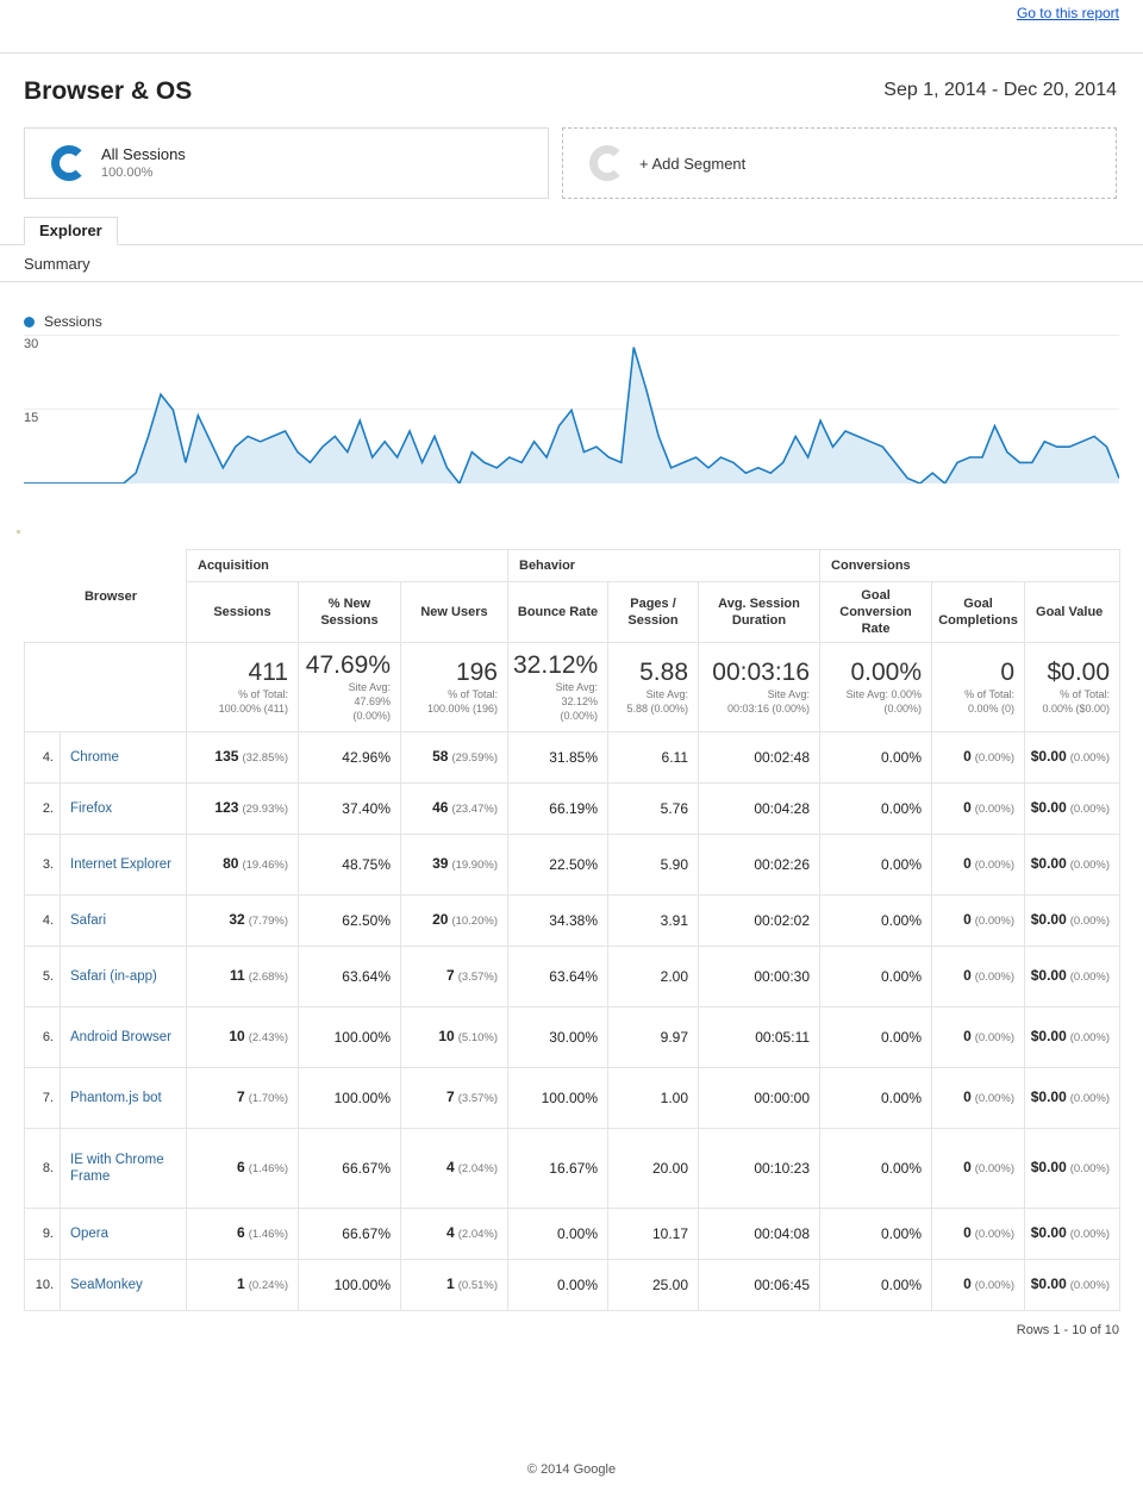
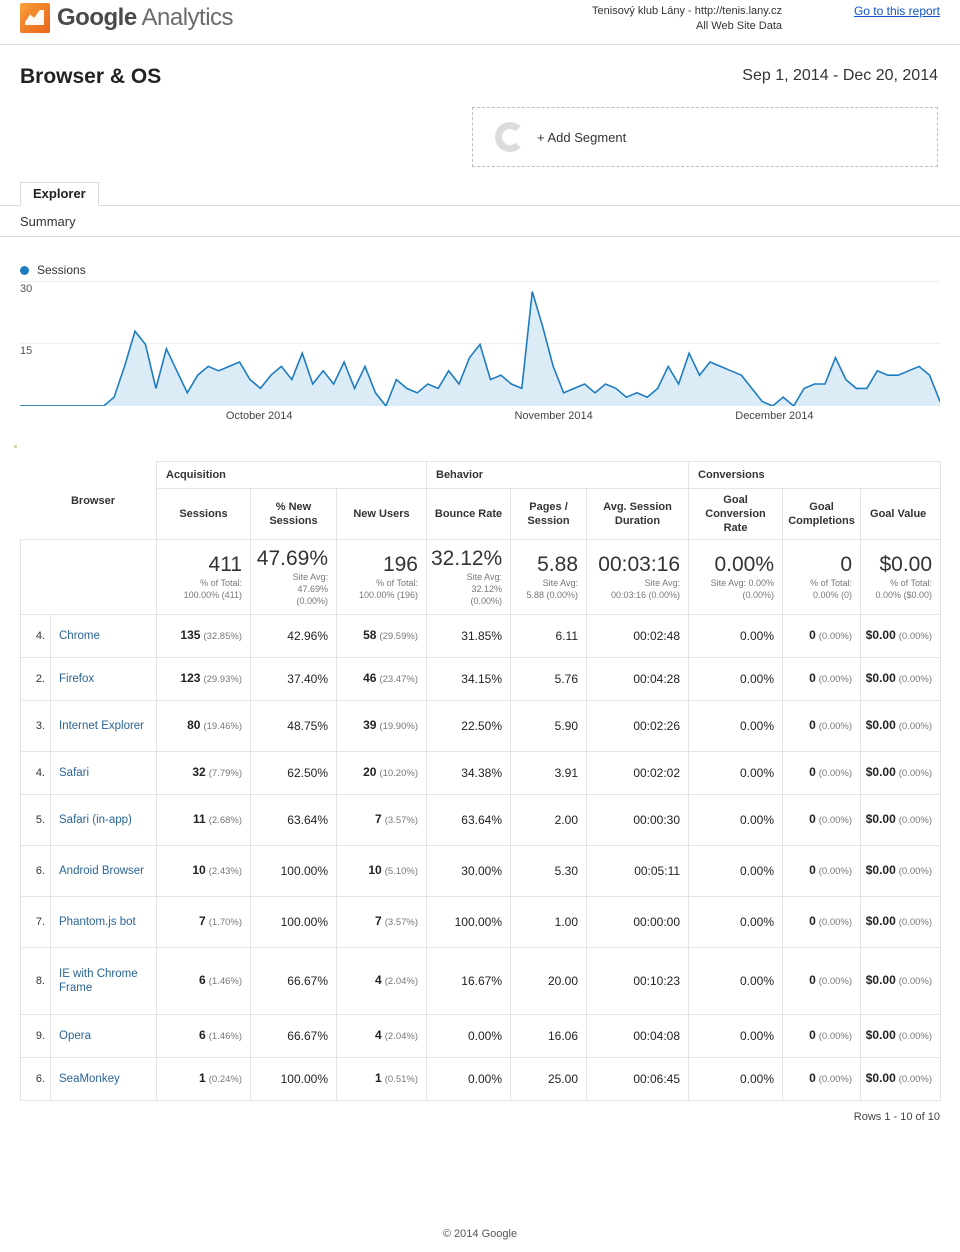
+ Google Analytics
+ Tenisový klub Lány - http://tenis.lany.cz
+ All Web Site Data
  Go to this report
  Browser & OS
  Sep 1, 2014 - Dec 20, 2014
- All Sessions
- 100.00%
  + Add Segment
  Explorer
  Summary
  Sessions
  30
  15
+ October 2014
+ November 2014
+ December 2014
  Browser	Acquisition	Behavior	Conversions
  Sessions	% New Sessions	New Users	Bounce Rate	Pages / Session	Avg. Session Duration	Goal Conversion Rate	Goal Completions	Goal Value
  	411% of Total:100.00% (411)	47.69%Site Avg:47.69%(0.00%)	196% of Total:100.00% (196)	32.12%Site Avg:32.12%(0.00%)	5.88Site Avg:5.88 (0.00%)	00:03:16Site Avg:00:03:16 (0.00%)	0.00%Site Avg: 0.00%(0.00%)	0% of Total:0.00% (0)	$0.00% of Total:0.00% ($0.00)
  4.	Chrome	135 (32.85%)	42.96%	58 (29.59%)	31.85%	6.11	00:02:48	0.00%	0 (0.00%)	$0.00 (0.00%)
- 2.	Firefox	123 (29.93%)	37.40%	46 (23.47%)	66.19%	5.76	00:04:28	0.00%	0 (0.00%)	$0.00 (0.00%)
+ 2.	Firefox	123 (29.93%)	37.40%	46 (23.47%)	34.15%	5.76	00:04:28	0.00%	0 (0.00%)	$0.00 (0.00%)
  3.	Internet Explorer	80 (19.46%)	48.75%	39 (19.90%)	22.50%	5.90	00:02:26	0.00%	0 (0.00%)	$0.00 (0.00%)
  4.	Safari	32 (7.79%)	62.50%	20 (10.20%)	34.38%	3.91	00:02:02	0.00%	0 (0.00%)	$0.00 (0.00%)
  5.	Safari (in-app)	11 (2.68%)	63.64%	7 (3.57%)	63.64%	2.00	00:00:30	0.00%	0 (0.00%)	$0.00 (0.00%)
- 6.	Android Browser	10 (2.43%)	100.00%	10 (5.10%)	30.00%	9.97	00:05:11	0.00%	0 (0.00%)	$0.00 (0.00%)
+ 6.	Android Browser	10 (2.43%)	100.00%	10 (5.10%)	30.00%	5.30	00:05:11	0.00%	0 (0.00%)	$0.00 (0.00%)
  7.	Phantom.js bot	7 (1.70%)	100.00%	7 (3.57%)	100.00%	1.00	00:00:00	0.00%	0 (0.00%)	$0.00 (0.00%)
  8.	IE with Chrome Frame	6 (1.46%)	66.67%	4 (2.04%)	16.67%	20.00	00:10:23	0.00%	0 (0.00%)	$0.00 (0.00%)
- 9.	Opera	6 (1.46%)	66.67%	4 (2.04%)	0.00%	10.17	00:04:08	0.00%	0 (0.00%)	$0.00 (0.00%)
+ 9.	Opera	6 (1.46%)	66.67%	4 (2.04%)	0.00%	16.06	00:04:08	0.00%	0 (0.00%)	$0.00 (0.00%)
- 10.	SeaMonkey	1 (0.24%)	100.00%	1 (0.51%)	0.00%	25.00	00:06:45	0.00%	0 (0.00%)	$0.00 (0.00%)
+ 6.	SeaMonkey	1 (0.24%)	100.00%	1 (0.51%)	0.00%	25.00	00:06:45	0.00%	0 (0.00%)	$0.00 (0.00%)
  Rows 1 - 10 of 10
  © 2014 Google
